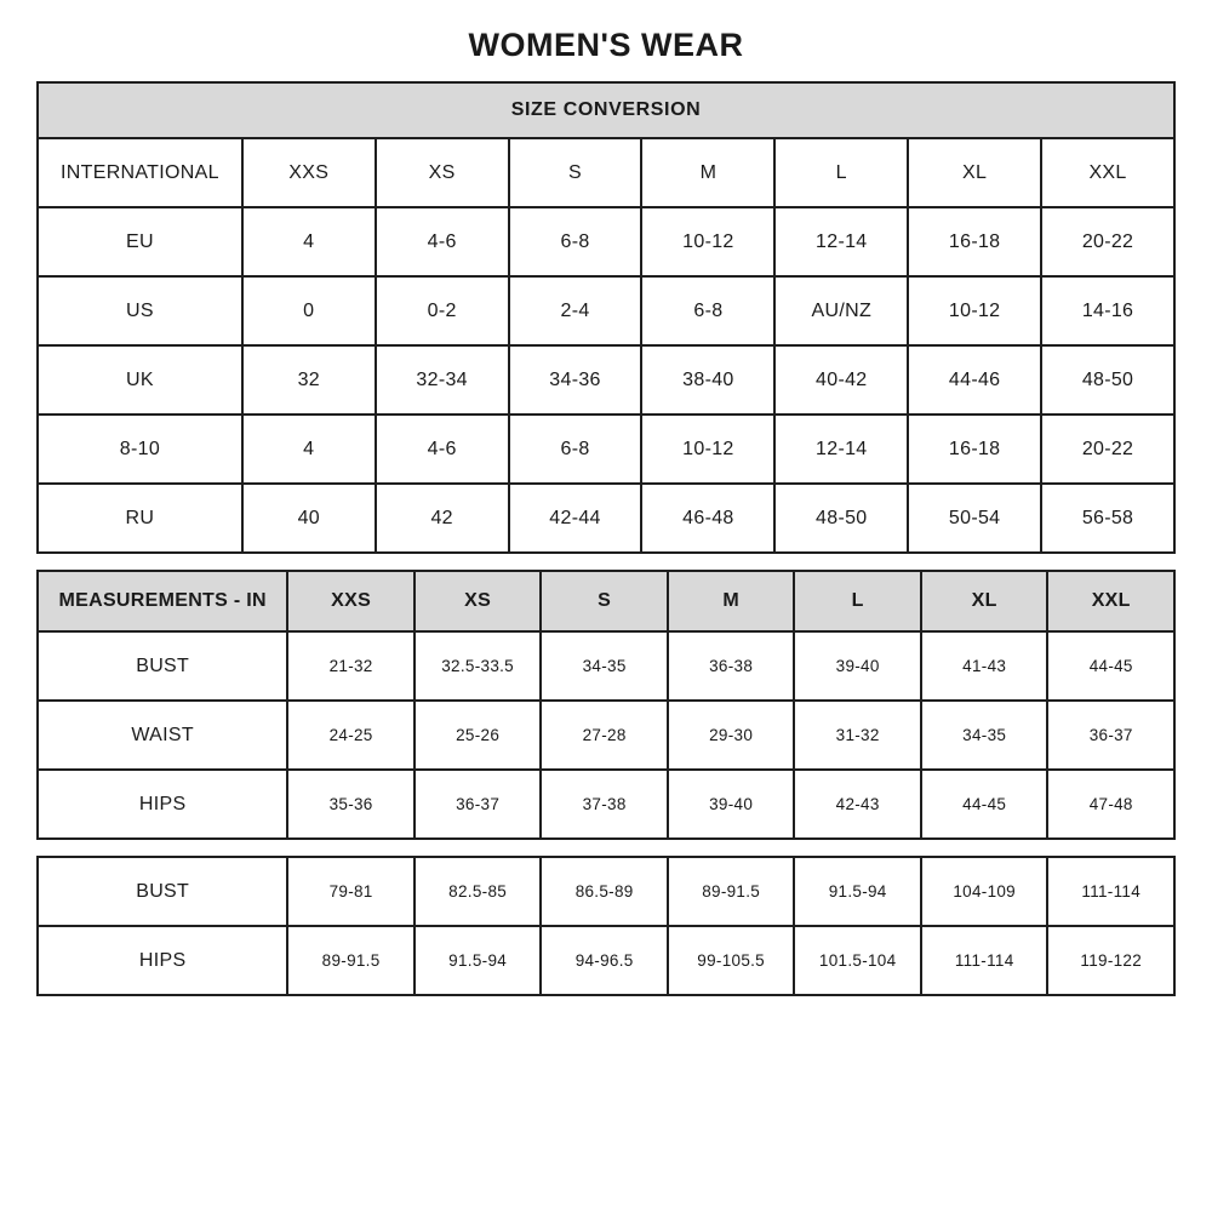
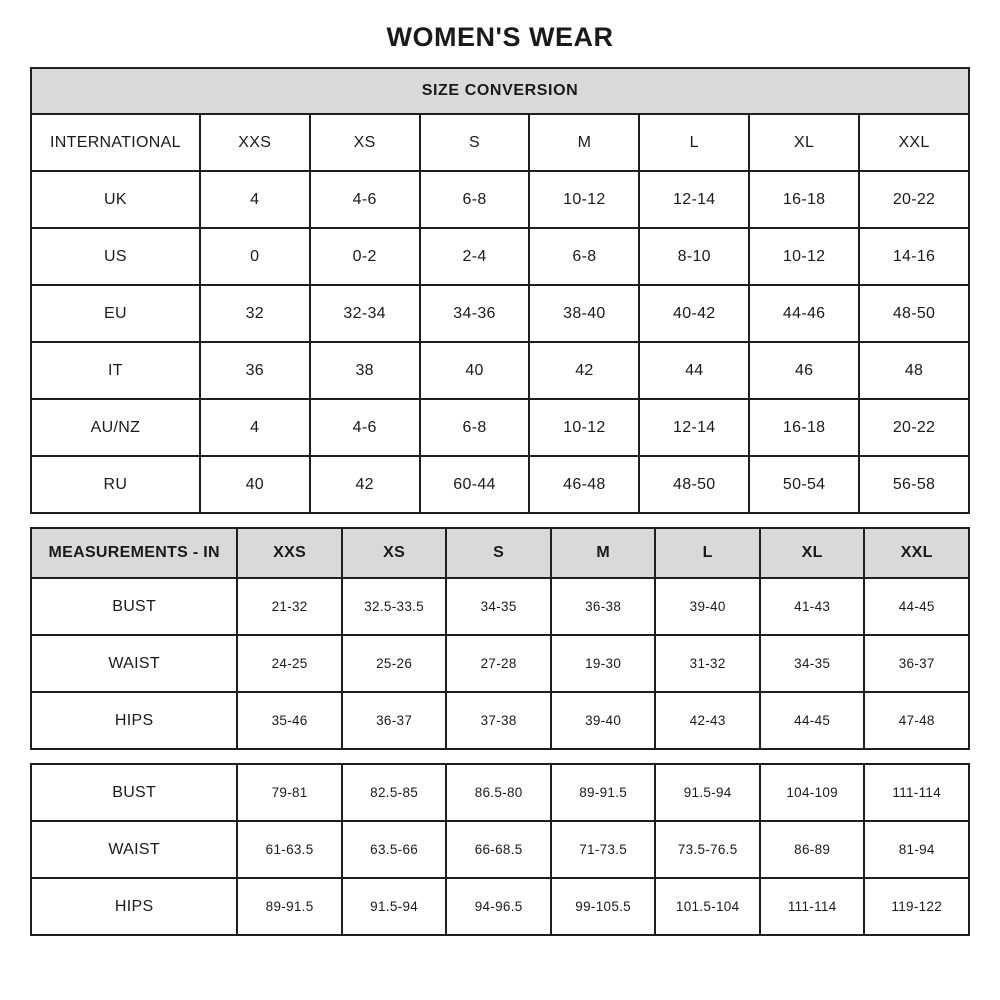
  WOMEN'S WEAR
  SIZE CONVERSION
  INTERNATIONAL	XXS	XS	S	M	L	XL	XXL
- EU	4	4-6	6-8	10-12	12-14	16-18	20-22
+ UK	4	4-6	6-8	10-12	12-14	16-18	20-22
- US	0	0-2	2-4	6-8	AU/NZ	10-12	14-16
+ US	0	0-2	2-4	6-8	8-10	10-12	14-16
- UK	32	32-34	34-36	38-40	40-42	44-46	48-50
+ EU	32	32-34	34-36	38-40	40-42	44-46	48-50
+ IT	36	38	40	42	44	46	48
- 8-10	4	4-6	6-8	10-12	12-14	16-18	20-22
+ AU/NZ	4	4-6	6-8	10-12	12-14	16-18	20-22
- RU	40	42	42-44	46-48	48-50	50-54	56-58
+ RU	40	42	60-44	46-48	48-50	50-54	56-58
  MEASUREMENTS - IN	XXS	XS	S	M	L	XL	XXL
  BUST	21-32	32.5-33.5	34-35	36-38	39-40	41-43	44-45
- WAIST	24-25	25-26	27-28	29-30	31-32	34-35	36-37
+ WAIST	24-25	25-26	27-28	19-30	31-32	34-35	36-37
- HIPS	35-36	36-37	37-38	39-40	42-43	44-45	47-48
+ HIPS	35-46	36-37	37-38	39-40	42-43	44-45	47-48
- BUST	79-81	82.5-85	86.5-89	89-91.5	91.5-94	104-109	111-114
+ BUST	79-81	82.5-85	86.5-80	89-91.5	91.5-94	104-109	111-114
+ WAIST	61-63.5	63.5-66	66-68.5	71-73.5	73.5-76.5	86-89	81-94
  HIPS	89-91.5	91.5-94	94-96.5	99-105.5	101.5-104	111-114	119-122
